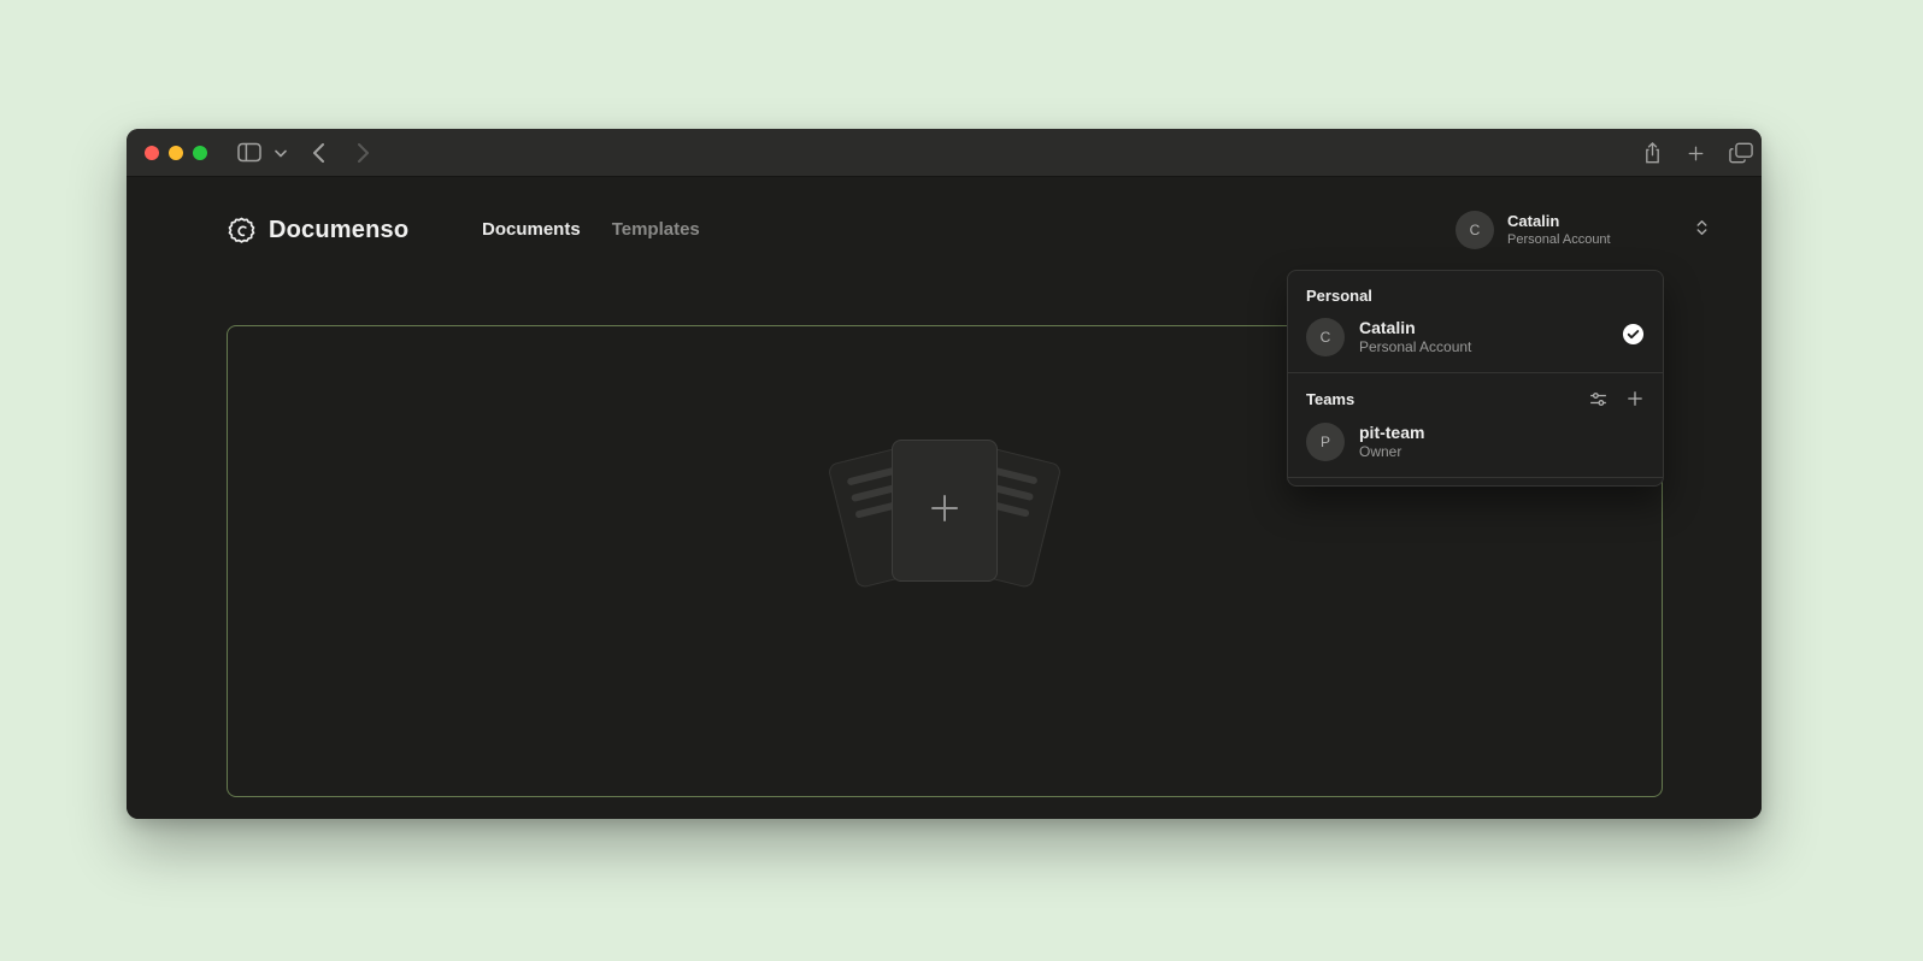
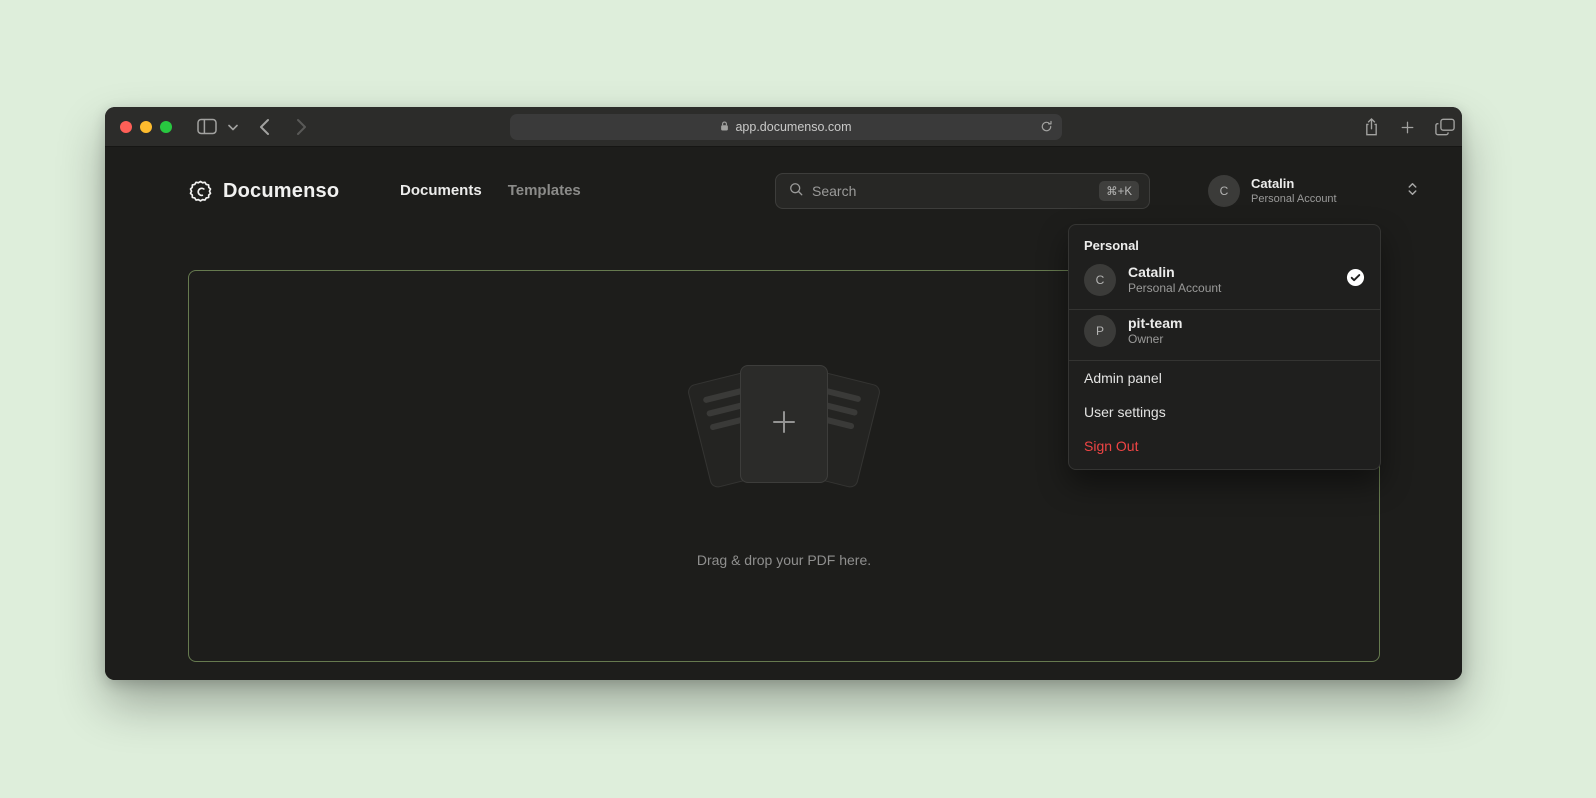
+ app.documenso.com
  Documenso
  Documents
  Templates
+ Search
+ ⌘+K
  C
  Catalin
  Personal Account
+ Drag & drop your PDF here.
  Personal
  C
  Catalin
  Personal Account
- Teams
  P
  pit-team
  Owner
+ Admin panel
+ User settings
+ Sign Out
